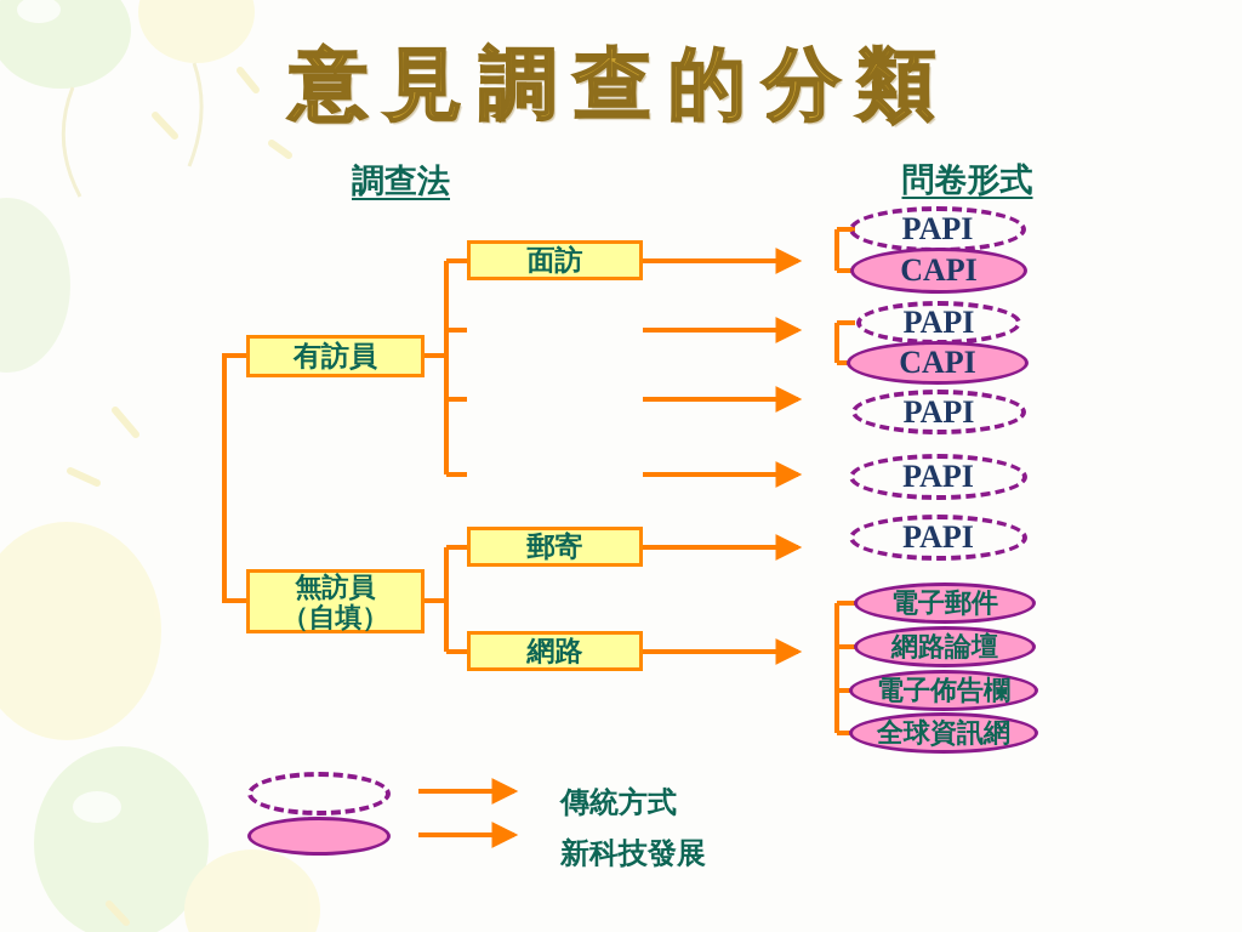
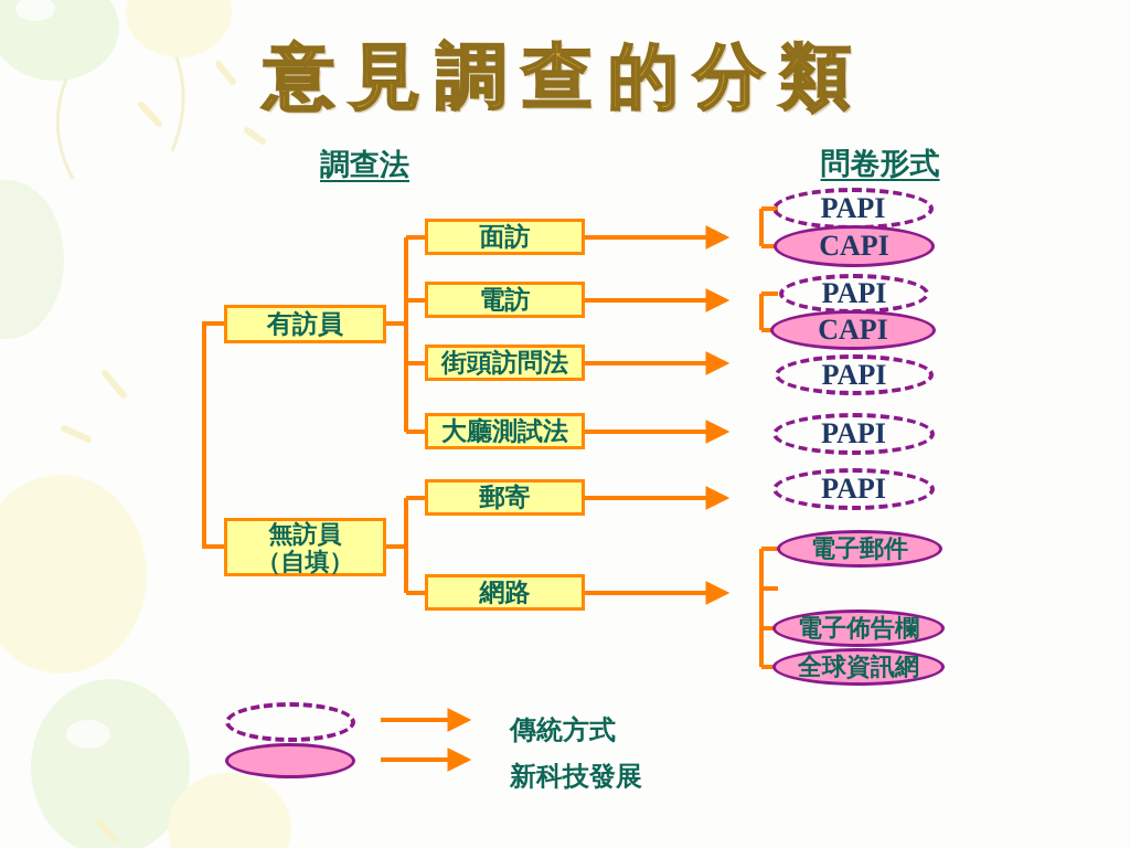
  意見調查的分類
  調查法
  問卷形式
  有訪員
  無訪員
  （自填）
  面訪
+ 電訪
+ 街頭訪問法
+ 大廳測試法
  郵寄
  網路
  PAPI
  CAPI
  PAPI
  CAPI
  PAPI
  PAPI
  PAPI
  電子郵件
- 網路論壇
  電子佈告欄
  全球資訊網
  傳統方式
  新科技發展
